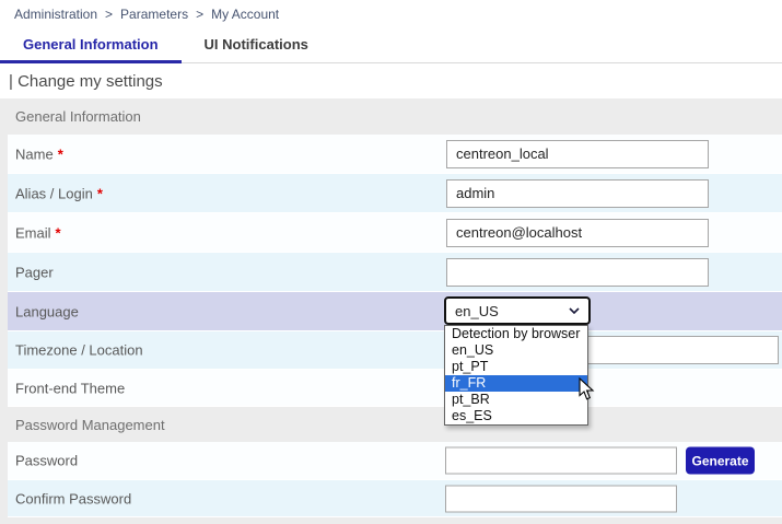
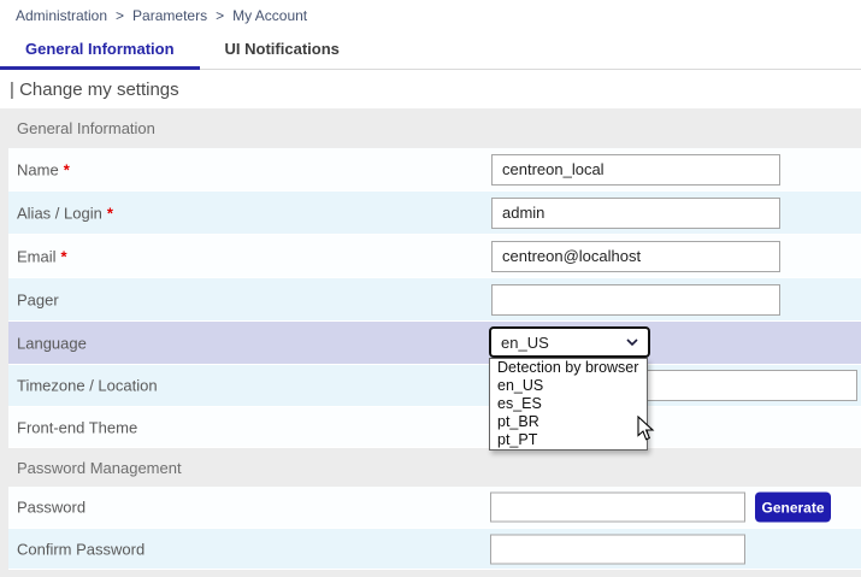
  Administration
  >
  Parameters
  >
  My Account
  General Information
  UI Notifications
  | Change my settings
  General Information
  Name *
  centreon_local
  Alias / Login *
  admin
  Email *
  centreon@localhost
  Pager
  Language
  en_US
  Timezone / Location
  Front-end Theme
  Password Management
  Password
  Generate
  Confirm Password
  Detection by browser
  en_US
- pt_PT
+ es_ES
- fr_FR
  pt_BR
- es_ES
+ pt_PT
